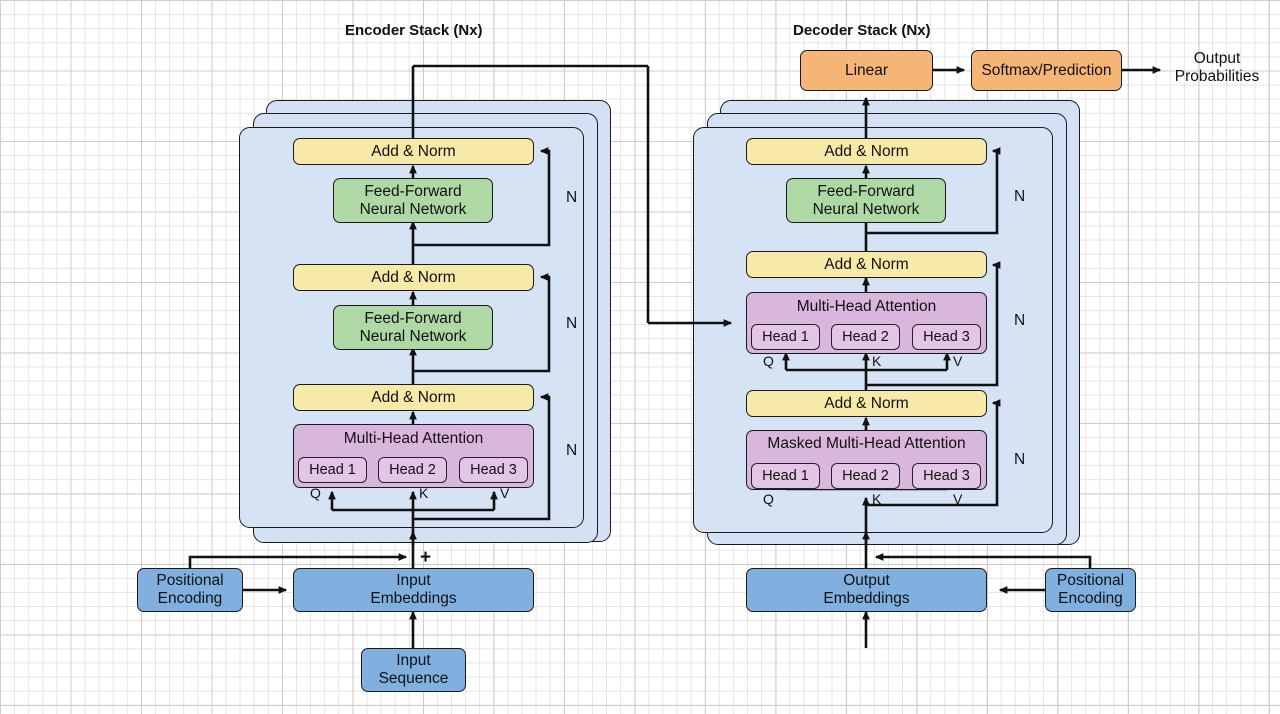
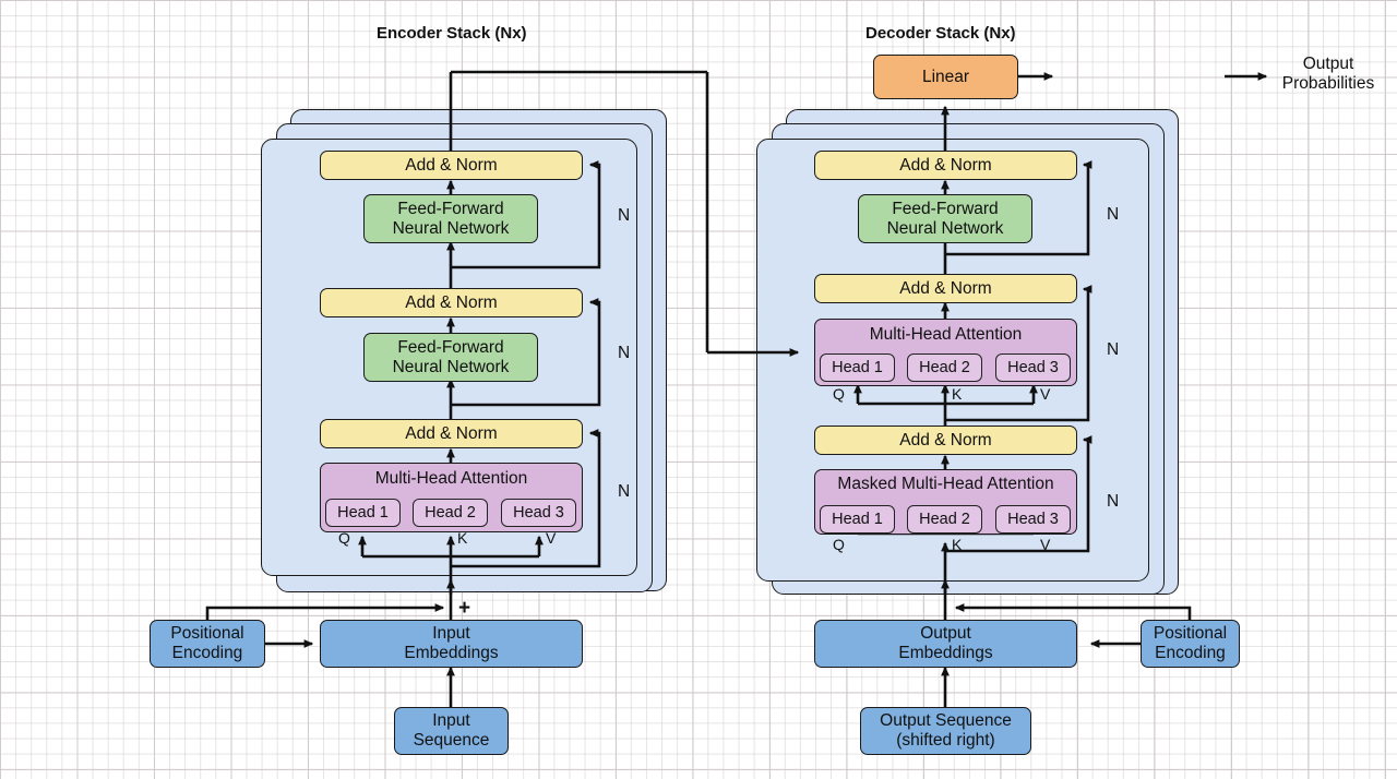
  Encoder Stack (Nx)
  Decoder Stack (Nx)
  Add & Norm
  Feed-Forward
  Neural Network
  Add & Norm
  Feed-Forward
  Neural Network
  Add & Norm
  Multi-Head Attention
  Head 1
  Head 2
  Head 3
  Q
  K
  V
  N
  N
  N
  +
  Positional
  Encoding
  Input
  Embeddings
  Input
  Sequence
  Add & Norm
  Feed-Forward
  Neural Network
  Add & Norm
  Multi-Head Attention
  Head 1
  Head 2
  Head 3
  Q
  K
  V
  Add & Norm
  Masked Multi-Head Attention
  Head 1
  Head 2
  Head 3
  Q
  K
  V
  N
  N
  N
  Output
  Embeddings
  Positional
  Encoding
+ Output Sequence
+ (shifted right)
  Linear
- Softmax/Prediction
  Output
  Probabilities
